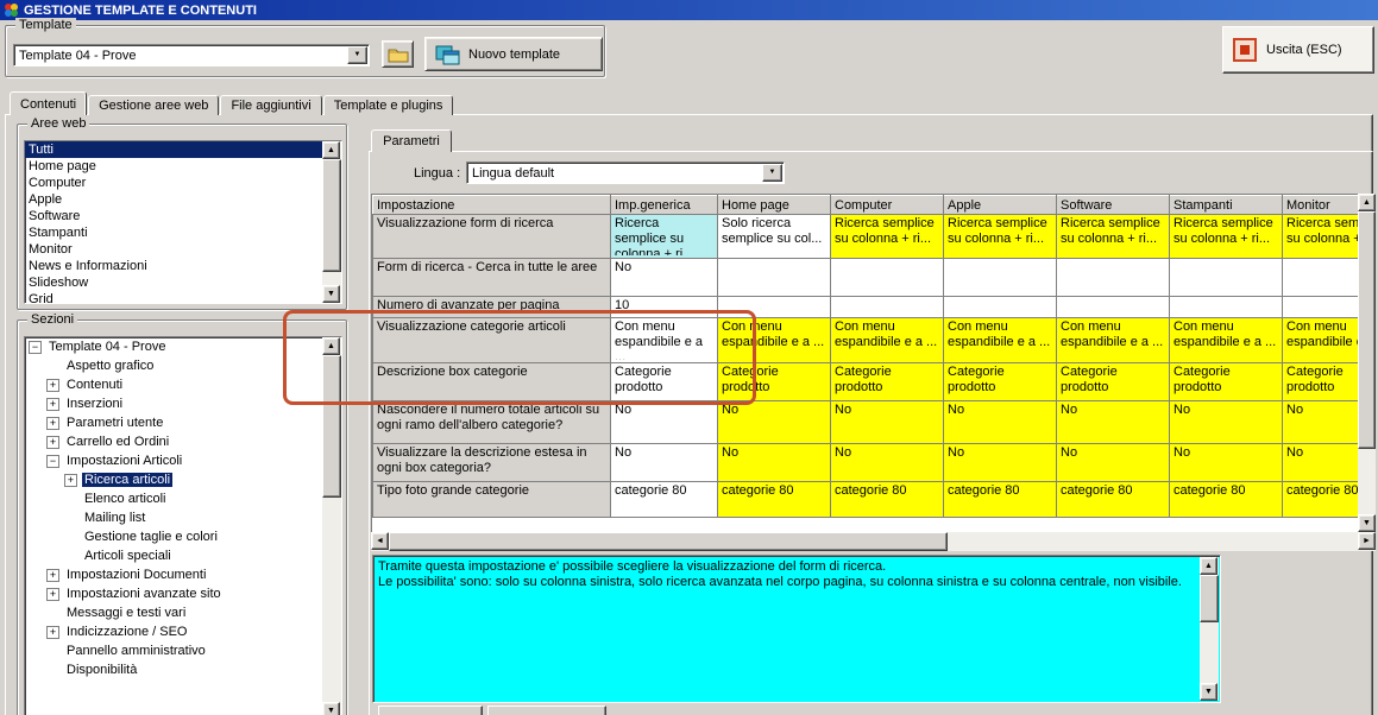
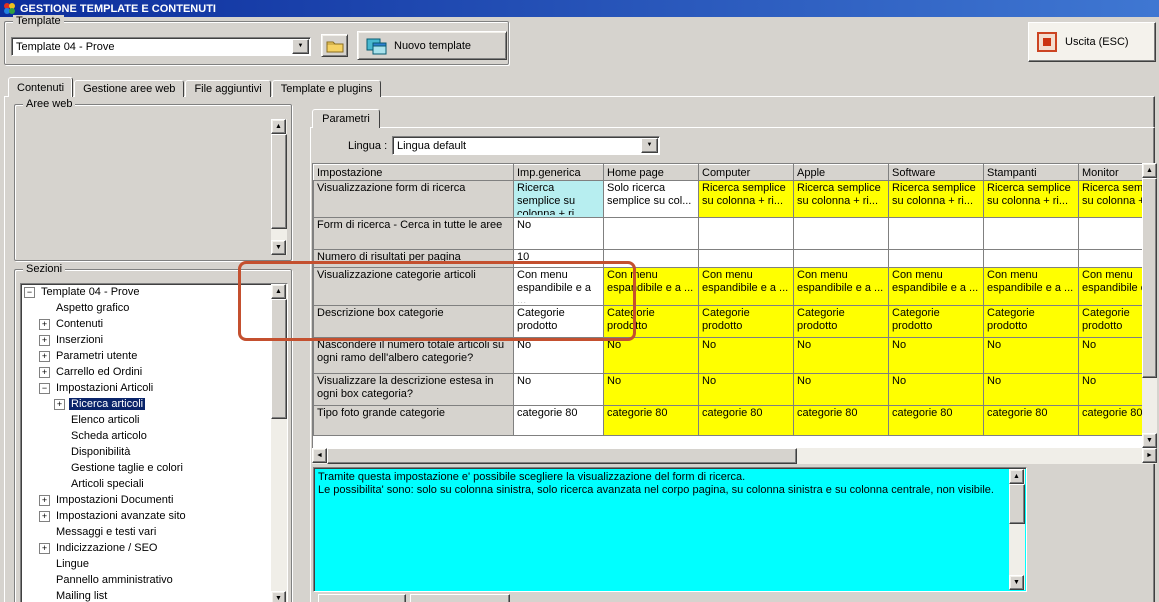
  GESTIONE TEMPLATE E CONTENUTI
  Template
  Template 04 - Prove
  Nuovo template
  Uscita (ESC)
  Contenuti
  Gestione aree web
  File aggiuntivi
  Template e plugins
  Aree web
- Tutti
- Home page
- Computer
- Apple
- Software
- Stampanti
- Monitor
- News e Informazioni
- Slideshow
- Grid
  Sezioni
  −
  Template 04 - Prove
  Aspetto grafico
  +
  Contenuti
  +
  Inserzioni
  +
  Parametri utente
  +
  Carrello ed Ordini
  −
  Impostazioni Articoli
  +
  Ricerca articoli
  Elenco articoli
+ Scheda articolo
- Mailing list
+ Disponibilità
  Gestione taglie e colori
  Articoli speciali
  +
  Impostazioni Documenti
  +
  Impostazioni avanzate sito
  Messaggi e testi vari
  +
  Indicizzazione / SEO
+ Lingue
  Pannello amministrativo
- Disponibilità
+ Mailing list
  Parametri
  Lingua :
  Lingua default
  Impostazione	Imp.generica	Home page	Computer	Apple	Software	Stampanti	Monitor
  Visualizzazione form di ricerca	Ricerca semplice su colonna + ri...	Solo ricerca semplice su col...	Ricerca semplice su colonna + ri...	Ricerca semplice su colonna + ri...	Ricerca semplice su colonna + ri...	Ricerca semplice su colonna + ri...	Ricerca sem su colonna
  Form di ricerca - Cerca in tutte le aree	No
- Numero di avanzate per pagina	10
+ Numero di risultati per pagina	10
  Visualizzazione categorie articoli	Con menu espandibile e a ...	Con menu espandibile e a ...	Con menu espandibile e a ...	Con menu espandibile e a ...	Con menu espandibile e a ...	Con menu espandibile e a ...	Con menu espandibile
  Descrizione box categorie	Categorie prodotto	Categorie prodotto	Categorie prodotto	Categorie prodotto	Categorie prodotto	Categorie prodotto	Categorie prodotto
  Nascondere il numero totale articoli su ogni ramo dell'albero categorie?	No	No	No	No	No	No	No
  Visualizzare la descrizione estesa in ogni box categoria?	No	No	No	No	No	No	No
  Tipo foto grande categorie	categorie 80	categorie 80	categorie 80	categorie 80	categorie 80	categorie 80	categorie 80
  Tramite questa impostazione e' possibile scegliere la visualizzazione del form di ricerca.
  Le possibilita' sono: solo su colonna sinistra, solo ricerca avanzata nel corpo pagina, su colonna sinistra e su colonna centrale, non visibile.
